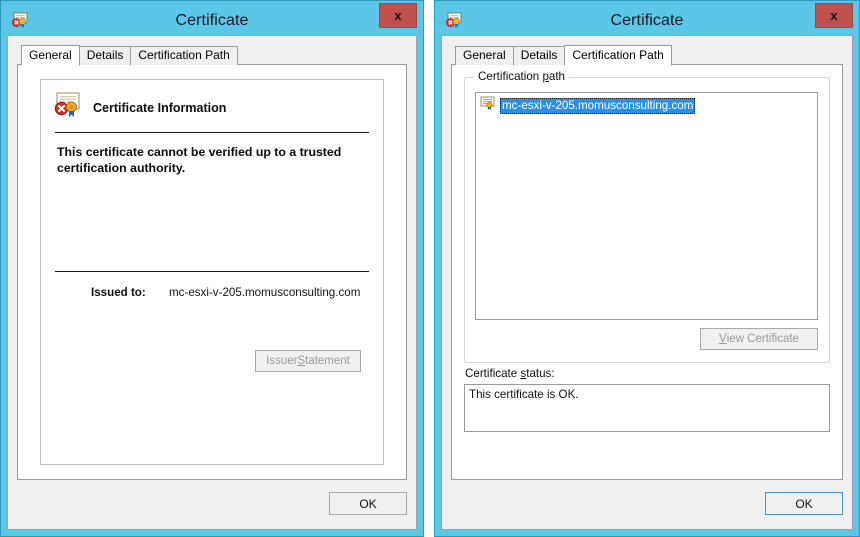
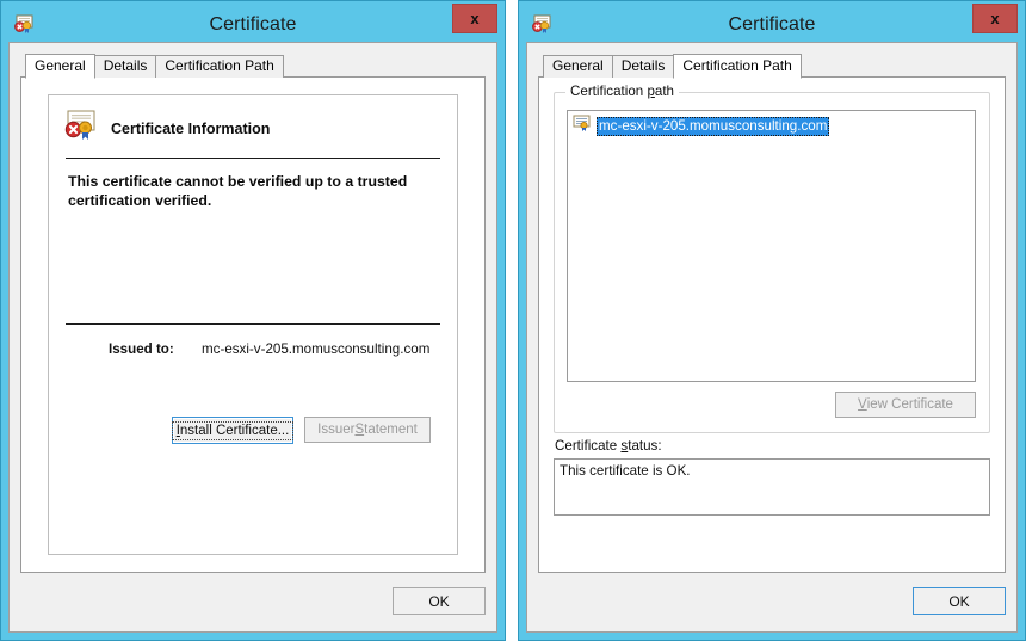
  Certificate
  x
  General
  Details
  Certification Path
  Certificate Information
- This certificate cannot be verified up to a trusted certification authority.
+ This certificate cannot be verified up to a trusted certification verified.
  Issued to:
  mc-esxi-v-205.momusconsulting.com
+ I
+ nstall Certificate...
  Issuer
  S
  tatement
  OK
  Certificate
  x
  General
  Details
  Certification Path
  Certification path
  mc-esxi-v-205.momusconsulting.com
  V
  iew Certificate
  Certificate status:
  This certificate is OK.
  OK
